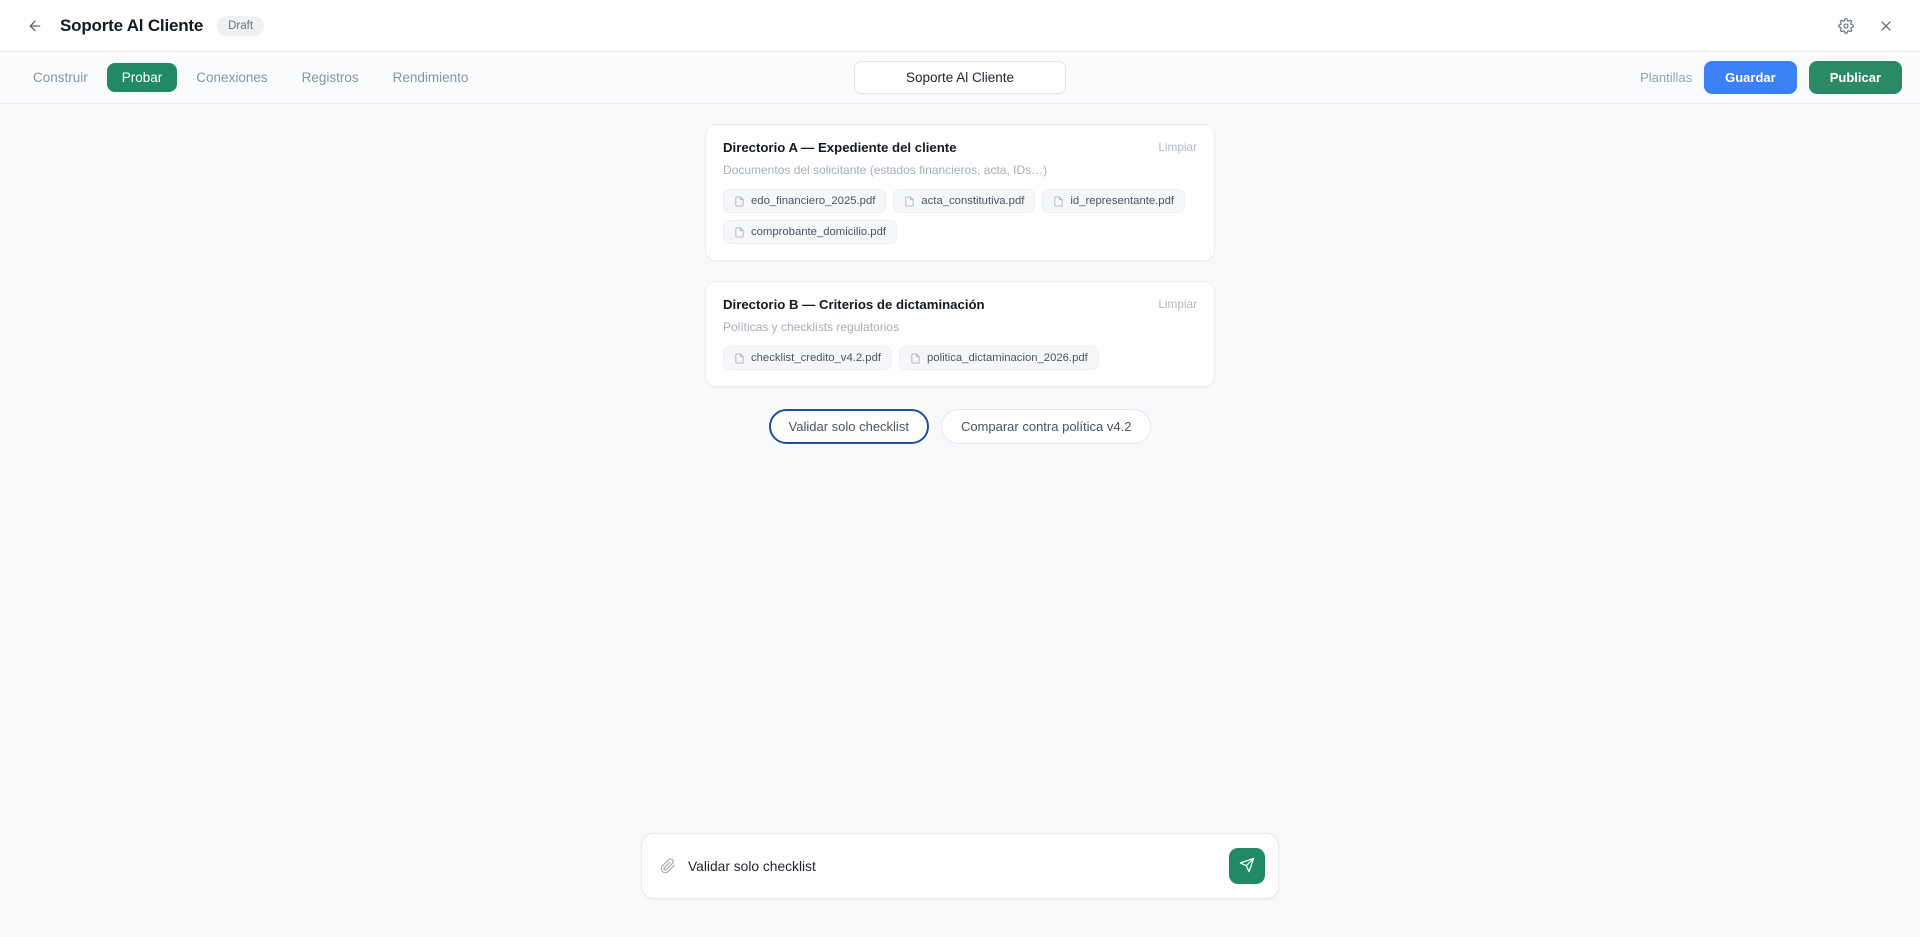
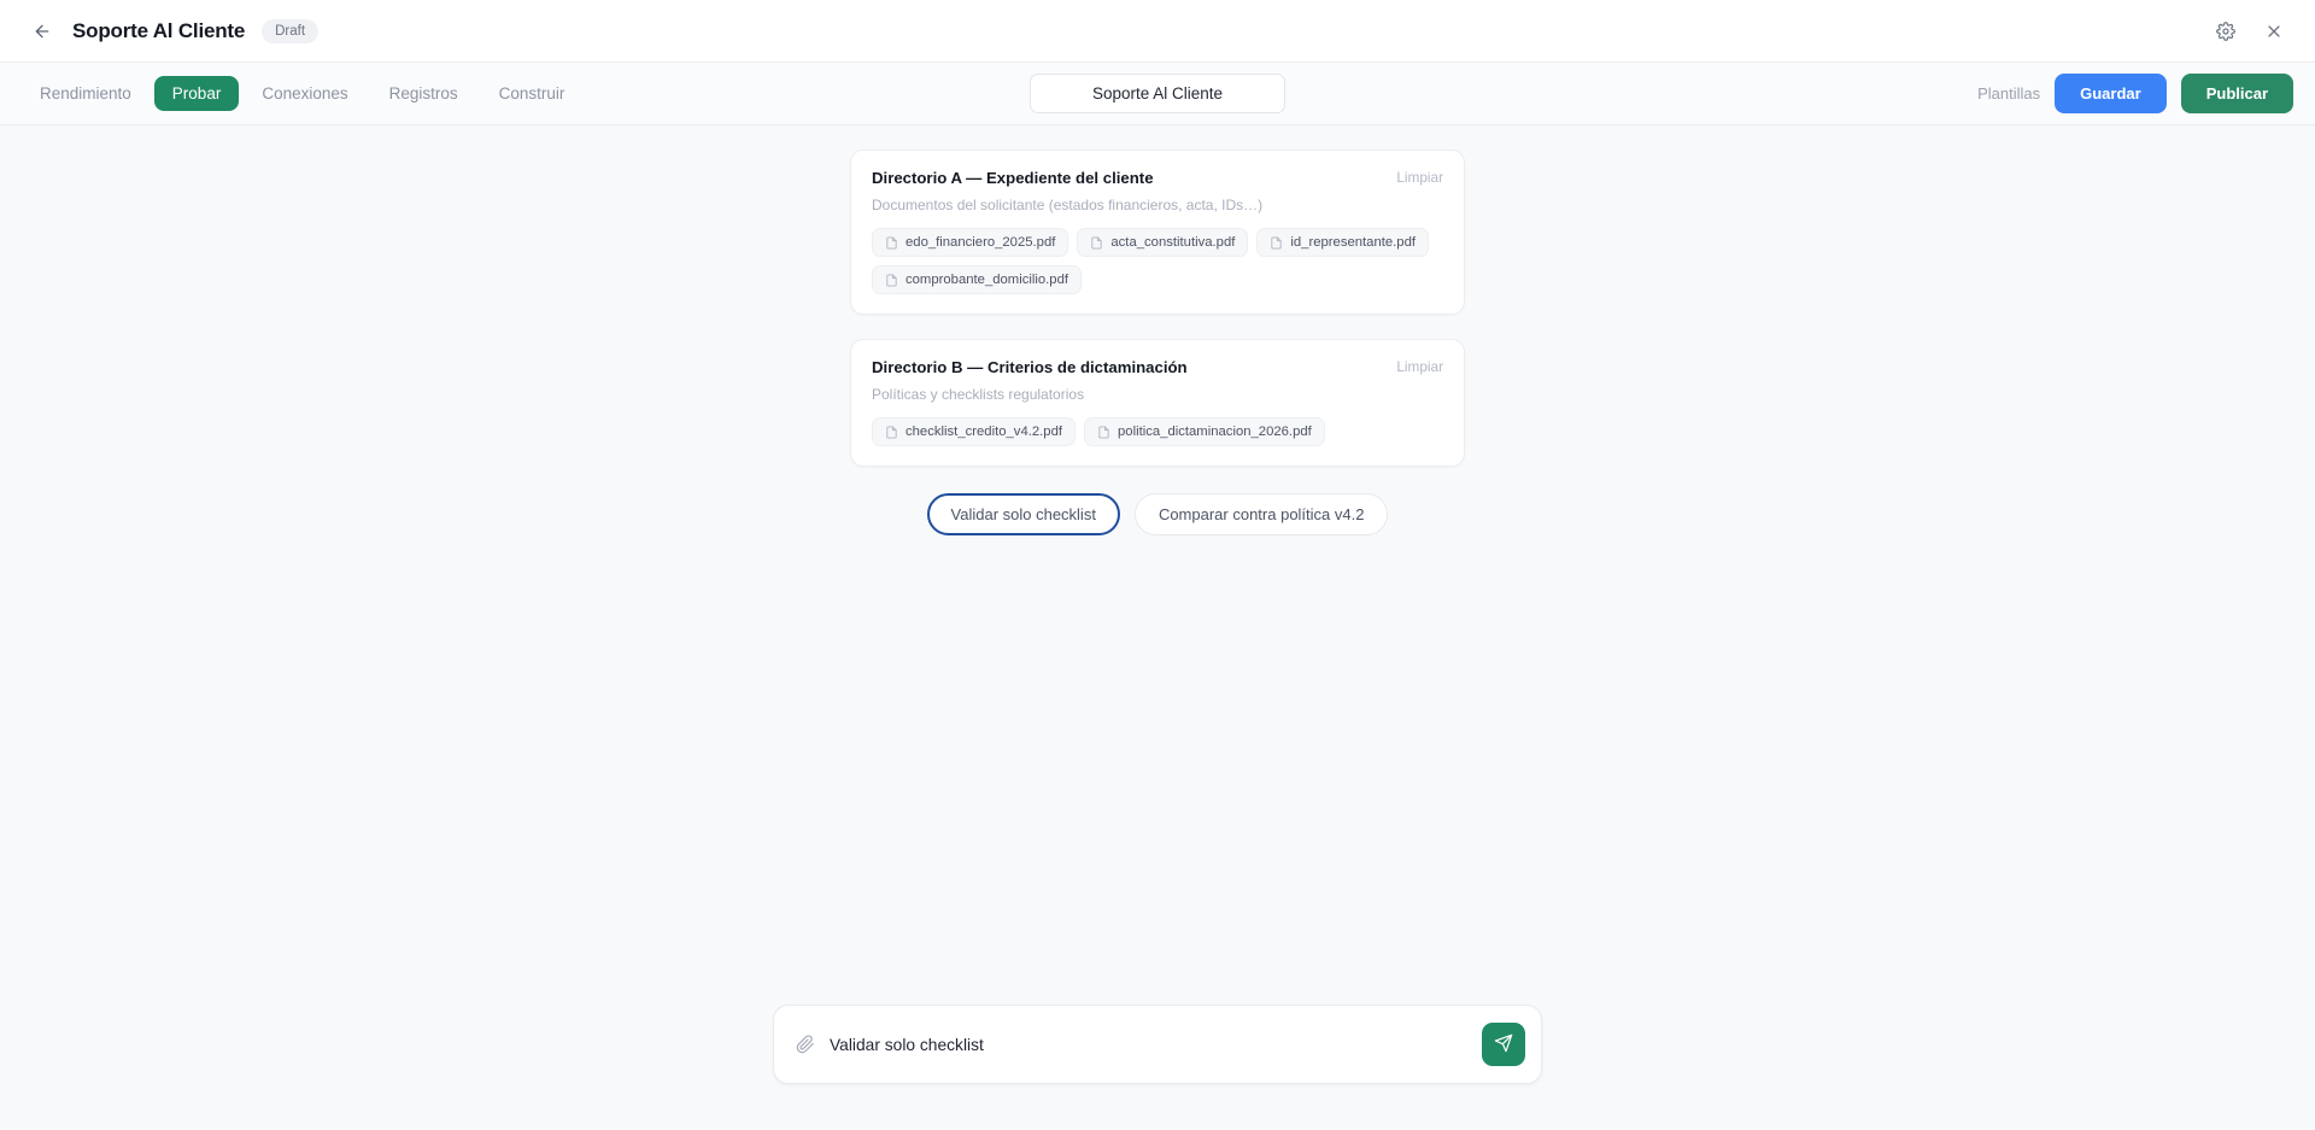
  Soporte Al Cliente
  Draft
- Construir
+ Rendimiento
  Probar
  Conexiones
  Registros
- Rendimiento
+ Construir
  Soporte Al Cliente
  Plantillas
  Guardar
  Publicar
  Directorio A — Expediente del cliente
  Limpiar
  Documentos del solicitante (estados financieros, acta, IDs…)
  edo_financiero_2025.pdf
  acta_constitutiva.pdf
  id_representante.pdf
  comprobante_domicilio.pdf
  Directorio B — Criterios de dictaminación
  Limpiar
  Políticas y checklists regulatorios
  checklist_credito_v4.2.pdf
  politica_dictaminacion_2026.pdf
  Validar solo checklist
  Comparar contra política v4.2
  Validar solo checklist
